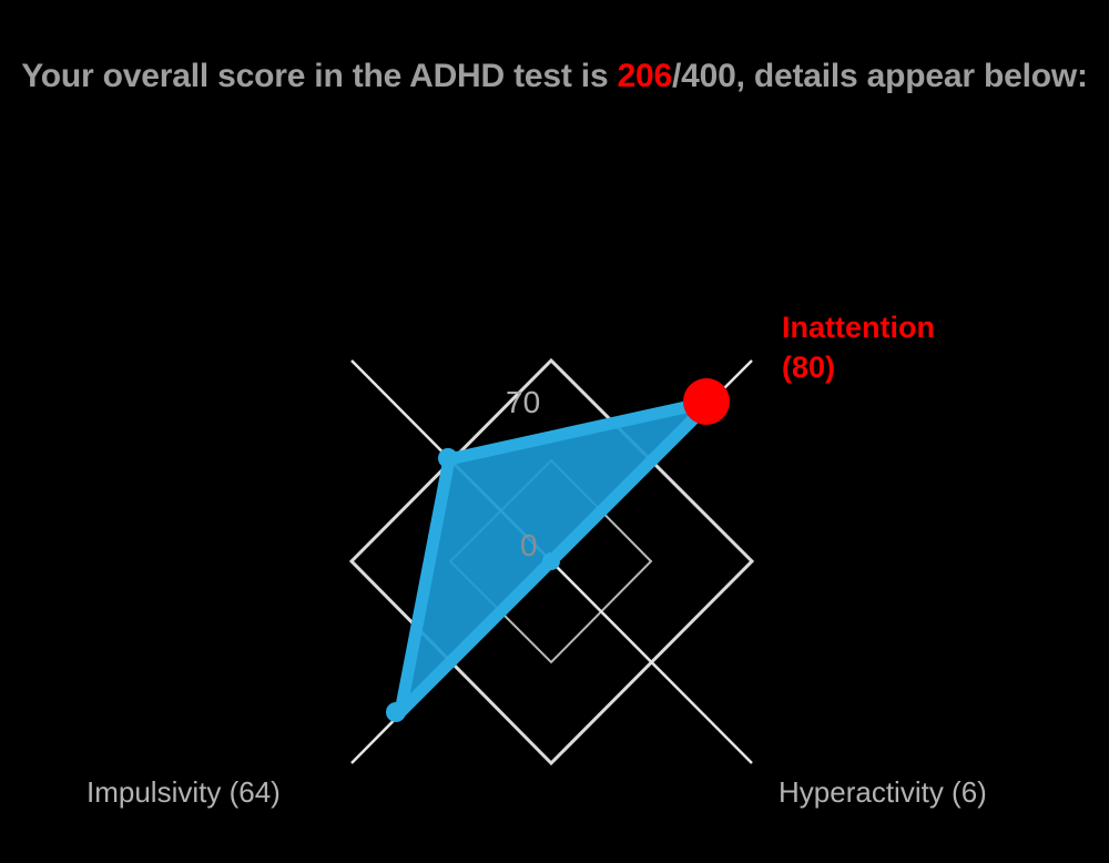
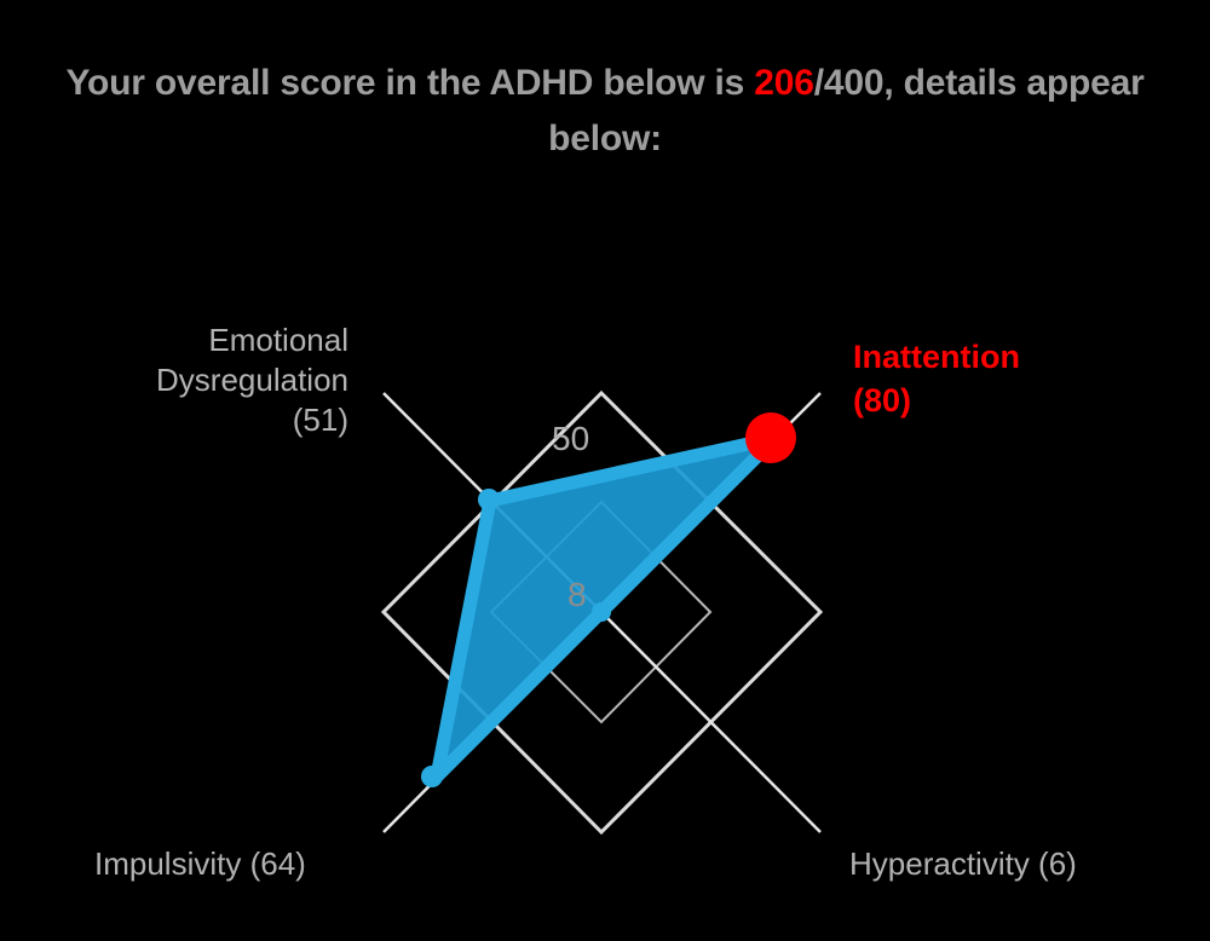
- Your overall score in the ADHD test is 206/400, details appear below:
+ Your overall score in the ADHD below is 206/400, details appear below:
+ Emotional
+ Dysregulation
+ (51)
  Inattention
  (80)
  Impulsivity (64)
  Hyperactivity (6)
- 70
+ 50
- 0
+ 8
